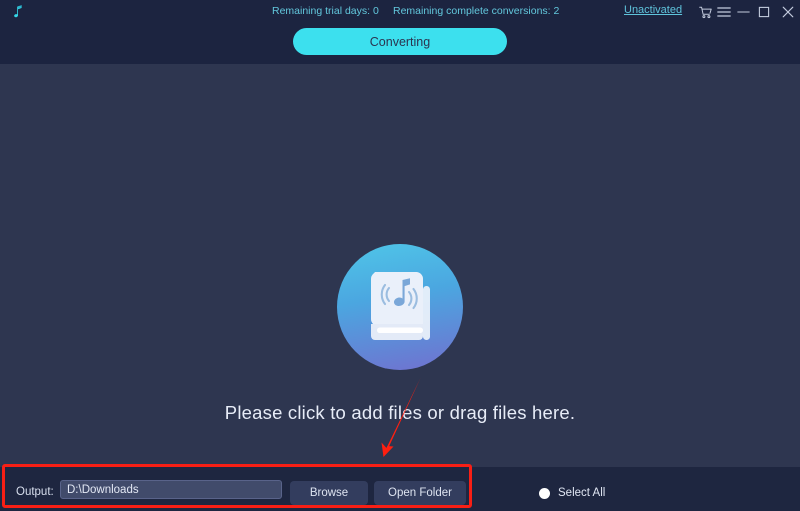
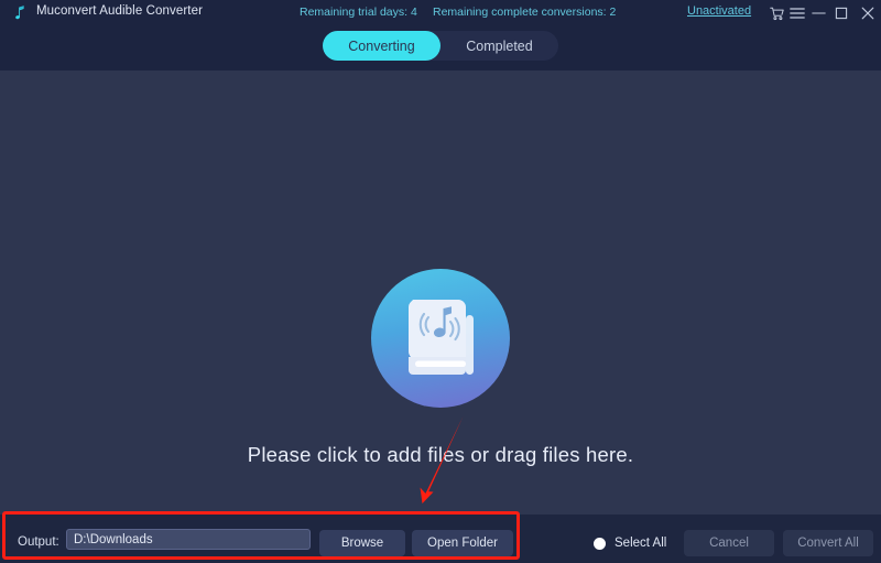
+ Muconvert Audible Converter
- Remaining trial days: 0
+ Remaining trial days: 4
  Remaining complete conversions: 2
  Unactivated
  Converting
+ Completed
  Please click to add files or drag files here.
  Output:
  D:\Downloads
  Browse
  Open Folder
  Select All
+ Cancel
+ Convert All
